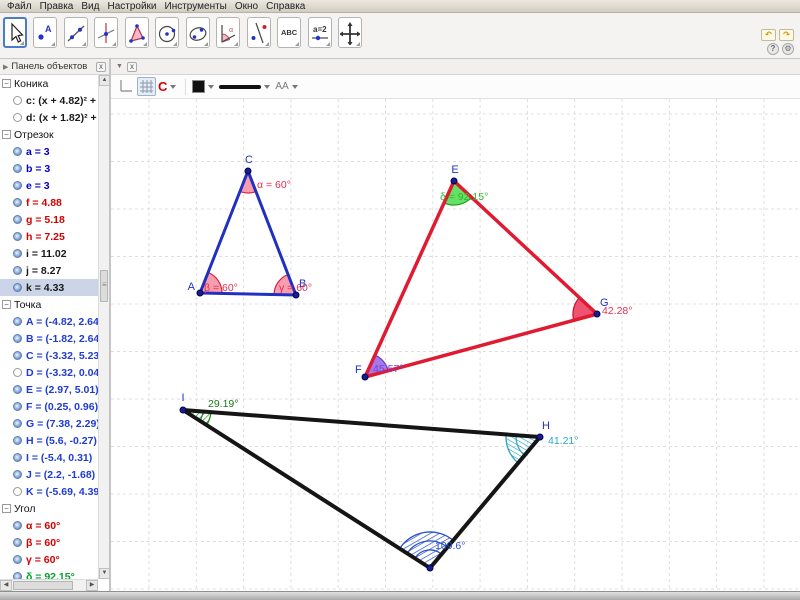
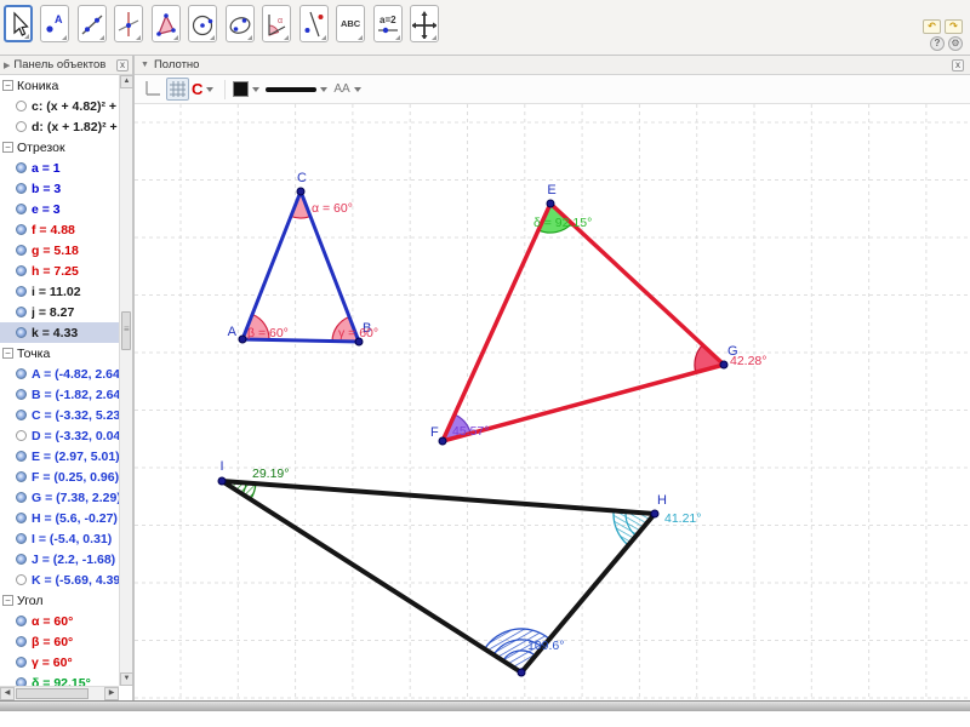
- Файл
- Правка
- Вид
- Настройки
- Инструменты
- Окно
- Справка
  A
  ABC
  a=2
  ↶
  ↷
  ?
  ⚙
  Панель объектов
  x
  −
  Коника
  c: (x + 4.82)² +
  d: (x + 1.82)² +
  −
  Отрезок
- a = 3
+ a = 1
  b = 3
  e = 3
  f = 4.88
  g = 5.18
  h = 7.25
  i = 11.02
  j = 8.27
  k = 4.33
  −
  Точка
  A = (-4.82, 2.64
  B = (-1.82, 2.64
  C = (-3.32, 5.23
  D = (-3.32, 0.04
  E = (2.97, 5.01)
  F = (0.25, 0.96)
  G = (7.38, 2.29
  H = (5.6, -0.27)
  I = (-5.4, 0.31)
  J = (2.2, -1.68)
  K = (-5.69, 4.39
  −
  Угол
  α = 60°
  β = 60°
  γ = 60°
  δ = 92.15°
+ Полотно
  x
  C
  AA
  C
  A
  B
  E
  F
  G
  H
  I
  α = 60°
  β = 60°
  γ = 60°
  δ = 92.15°
  42.28°
  45.57°
  29.19°
  41.21°
  109.6°
